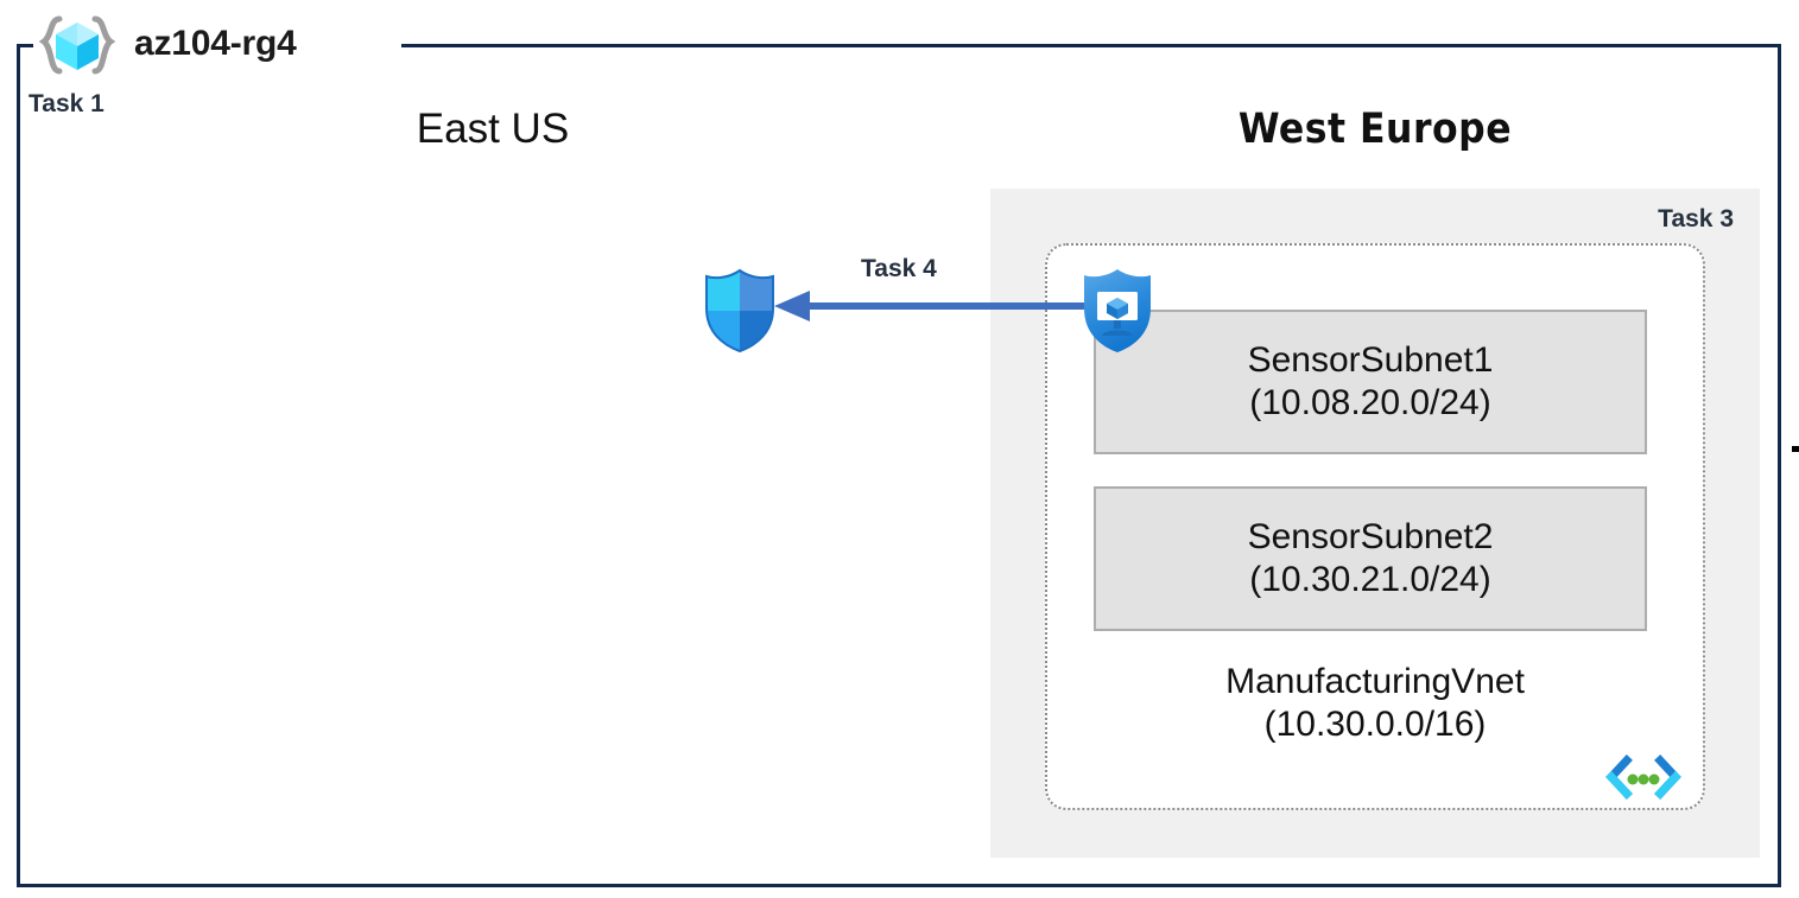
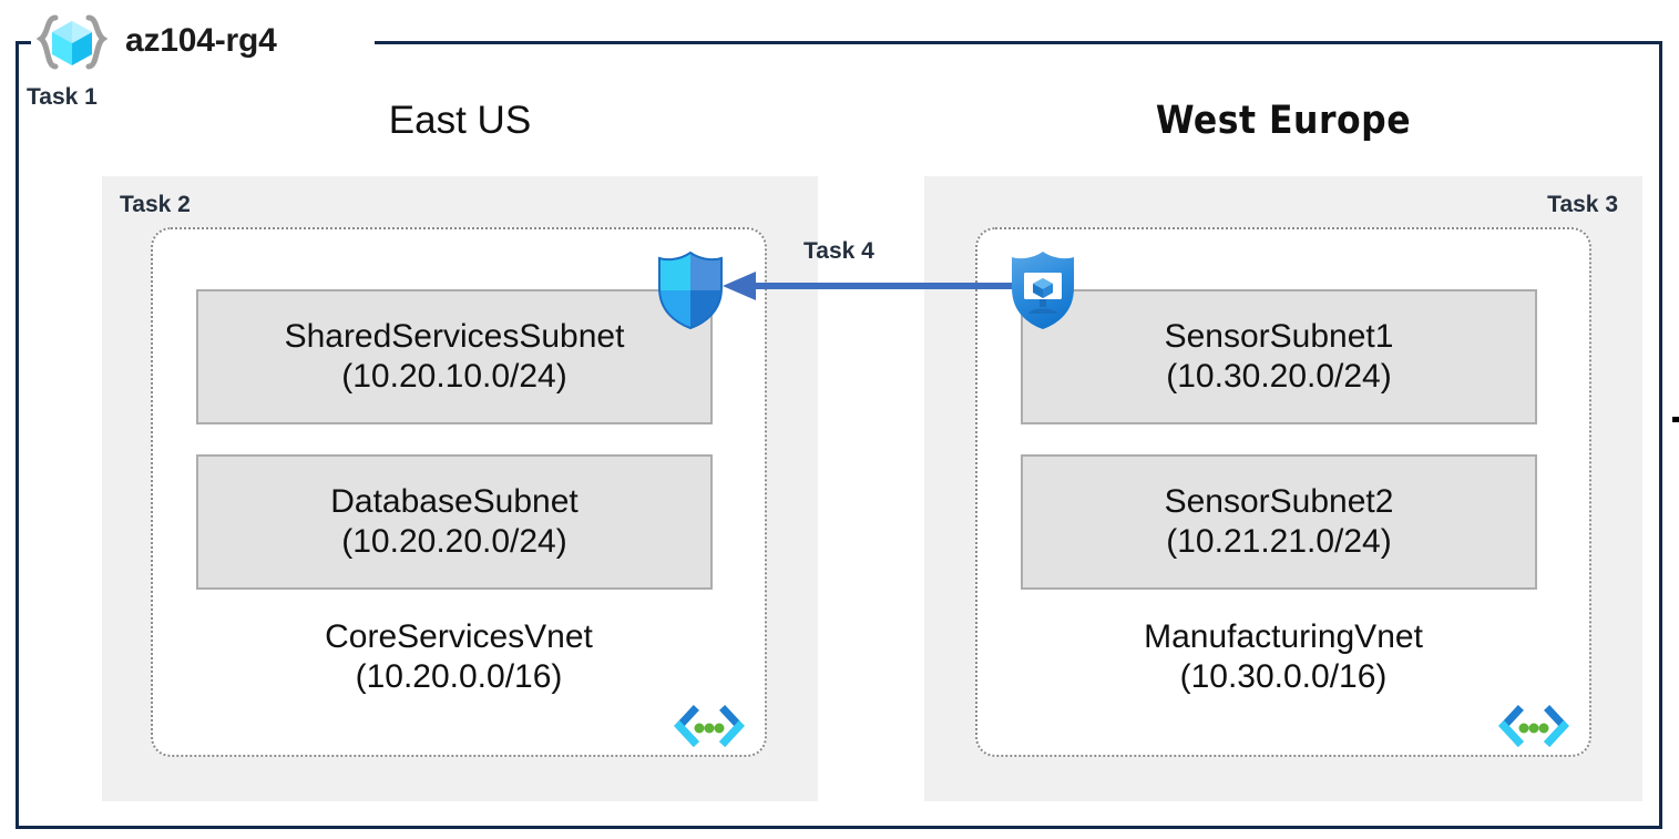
  az104-rg4
  Task 1
  East US
  West Europe
+ Task 2
+ SharedServicesSubnet
+ (10.20.10.0/24)
+ DatabaseSubnet
+ (10.20.20.0/24)
+ CoreServicesVnet
+ (10.20.0.0/16)
  Task 3
  SensorSubnet1
- (10.08.20.0/24)
+ (10.30.20.0/24)
  SensorSubnet2
- (10.30.21.0/24)
+ (10.21.21.0/24)
  ManufacturingVnet
  (10.30.0.0/16)
  Task 4
